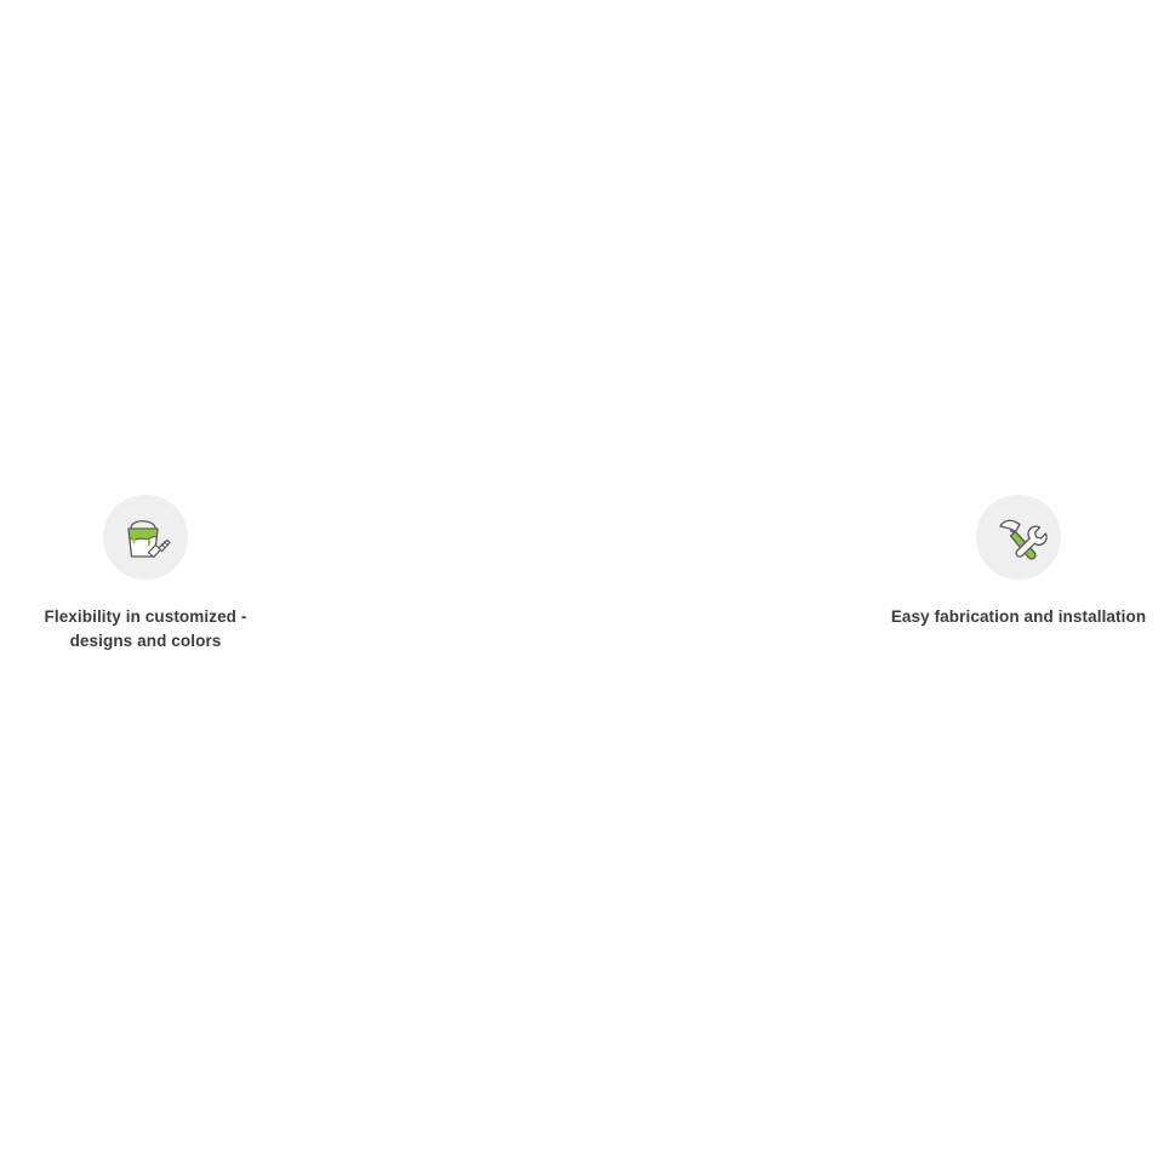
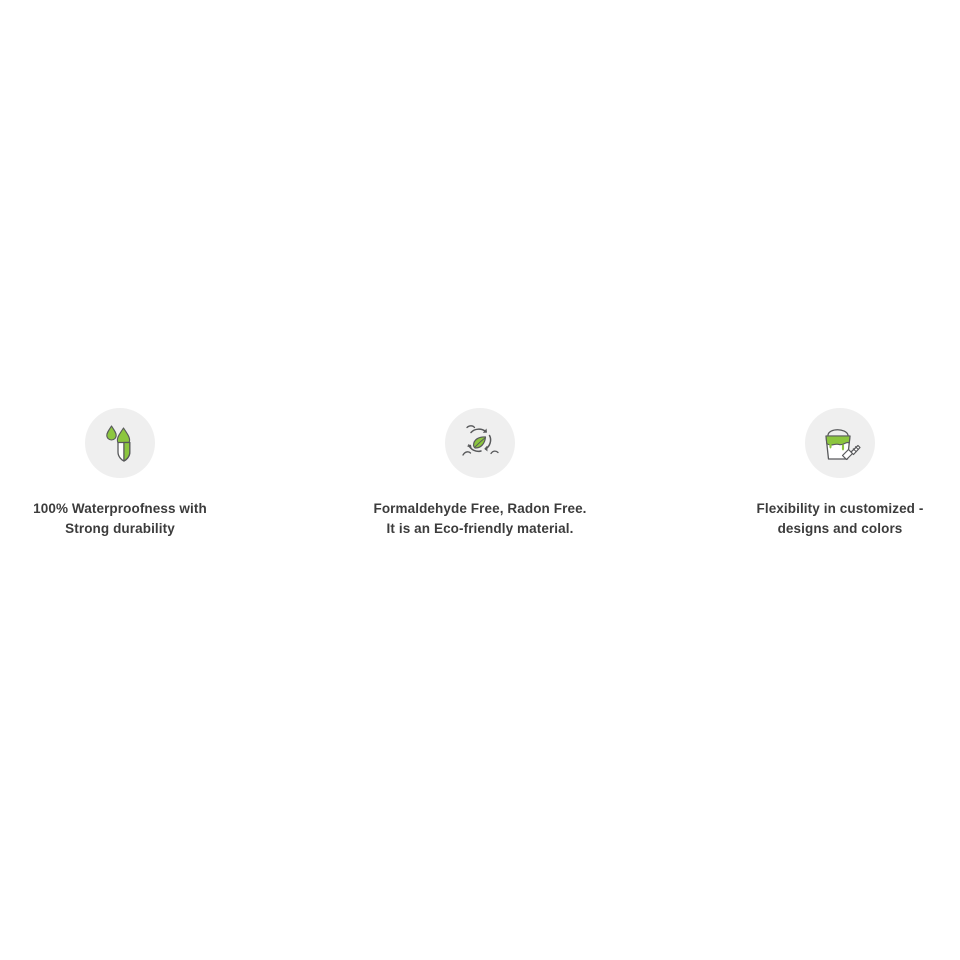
+ 100% Waterproofness with
+ Strong durability
+ Formaldehyde Free, Radon Free.
+ It is an Eco-friendly material.
  Flexibility in customized -
  designs and colors
- Easy fabrication and installation
